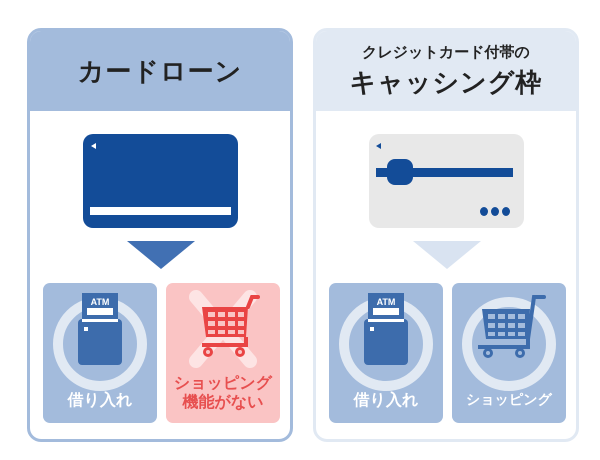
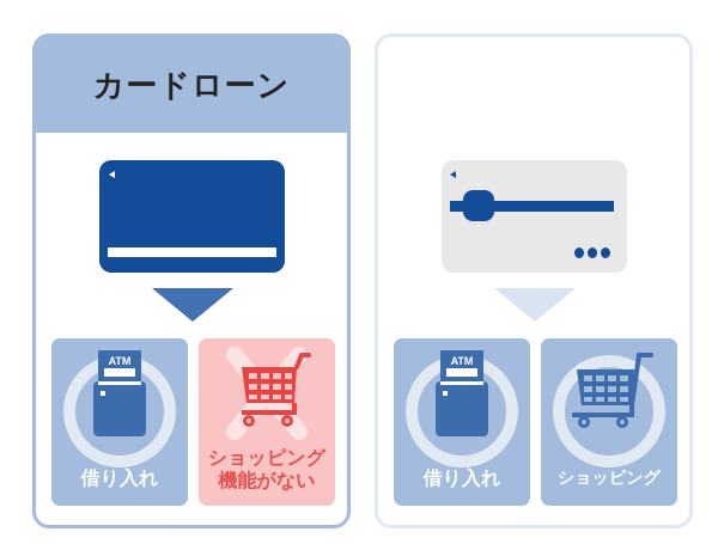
  カードローン
  ATM
  借り入れ
  ショッピング
  機能がない
- クレジットカード付帯の
- キャッシング枠
  ATM
  借り入れ
  ショッピング
